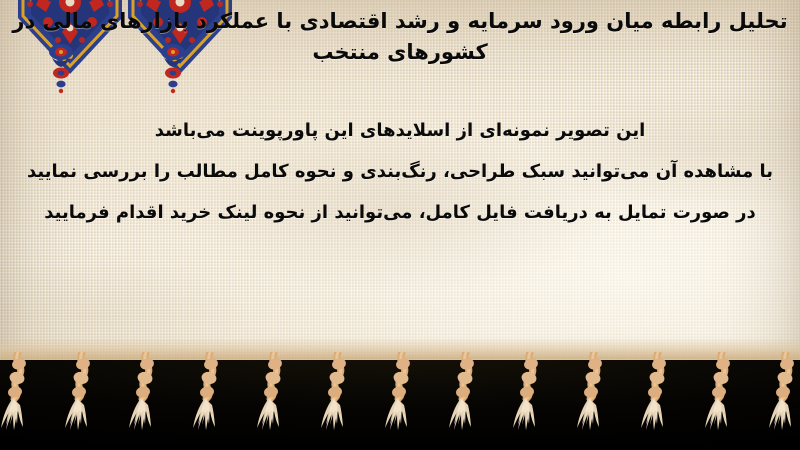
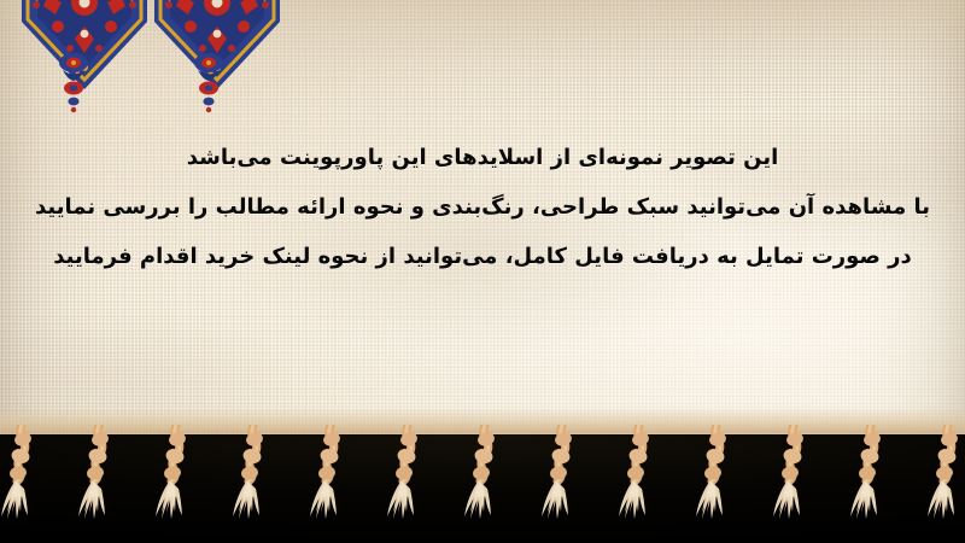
- تحلیل رابطه میان ورود سرمایه و رشد اقتصادی با عملکرد بازارهای مالی در کشورهای منتخب
  این تصویر نمونه‌ای از اسلایدهای این پاورپوینت می‌باشد
- با مشاهده آن می‌توانید سبک طراحی، رنگ‌بندی و نحوه کامل مطالب را بررسی نمایید
+ با مشاهده آن می‌توانید سبک طراحی، رنگ‌بندی و نحوه ارائه مطالب را بررسی نمایید
  در صورت تمایل به دریافت فایل کامل، می‌توانید از نحوه لینک خرید اقدام فرمایید
